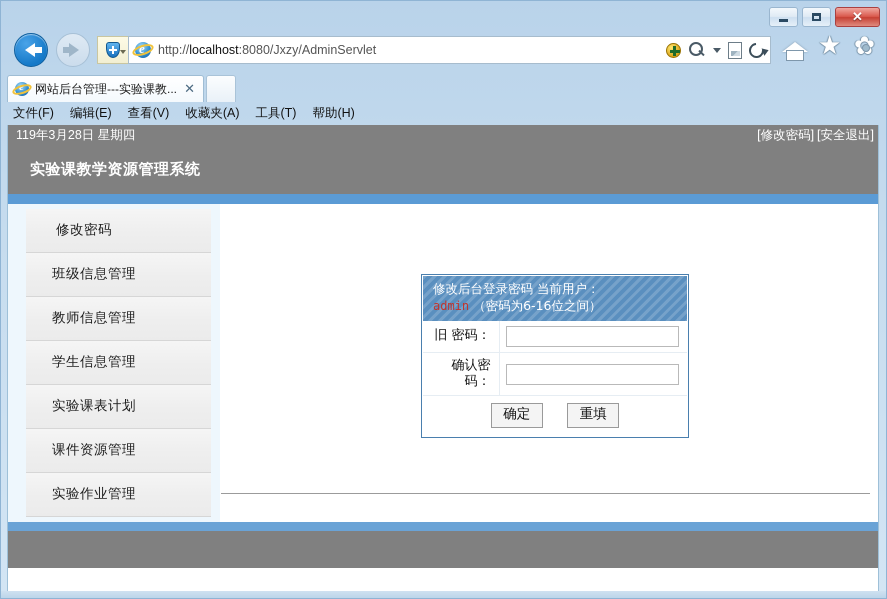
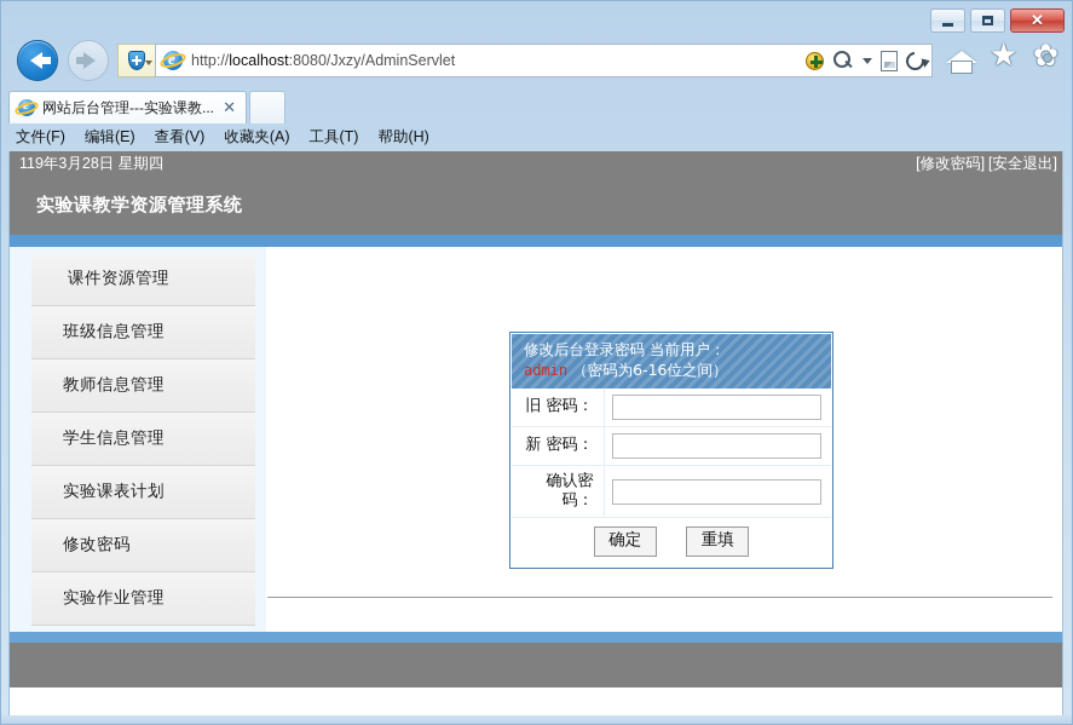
  ✕
  e
  http://localhost:8080/Jxzy/AdminServlet
  e
  网站后台管理---实验课教...
  ✕
  文件(F)
  编辑(E)
  查看(V)
  收藏夹(A)
  工具(T)
  帮助(H)
  119年3月28日 星期四
  [修改密码]
  [安全退出]
  实验课教学资源管理系统
- 修改密码
+ 课件资源管理
  班级信息管理
  教师信息管理
  学生信息管理
  实验课表计划
- 课件资源管理
+ 修改密码
  实验作业管理
  修改后台登录密码 当前用户：
  admin （密码为6-16位之间）
  旧 密码：
+ 新 密码：
  确认密码：
  确定 重填
